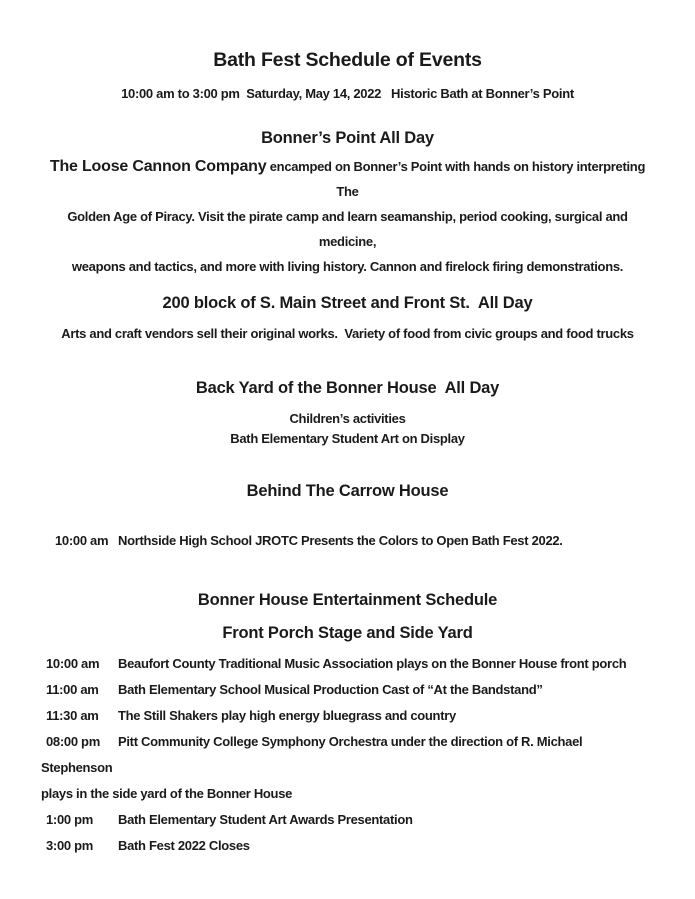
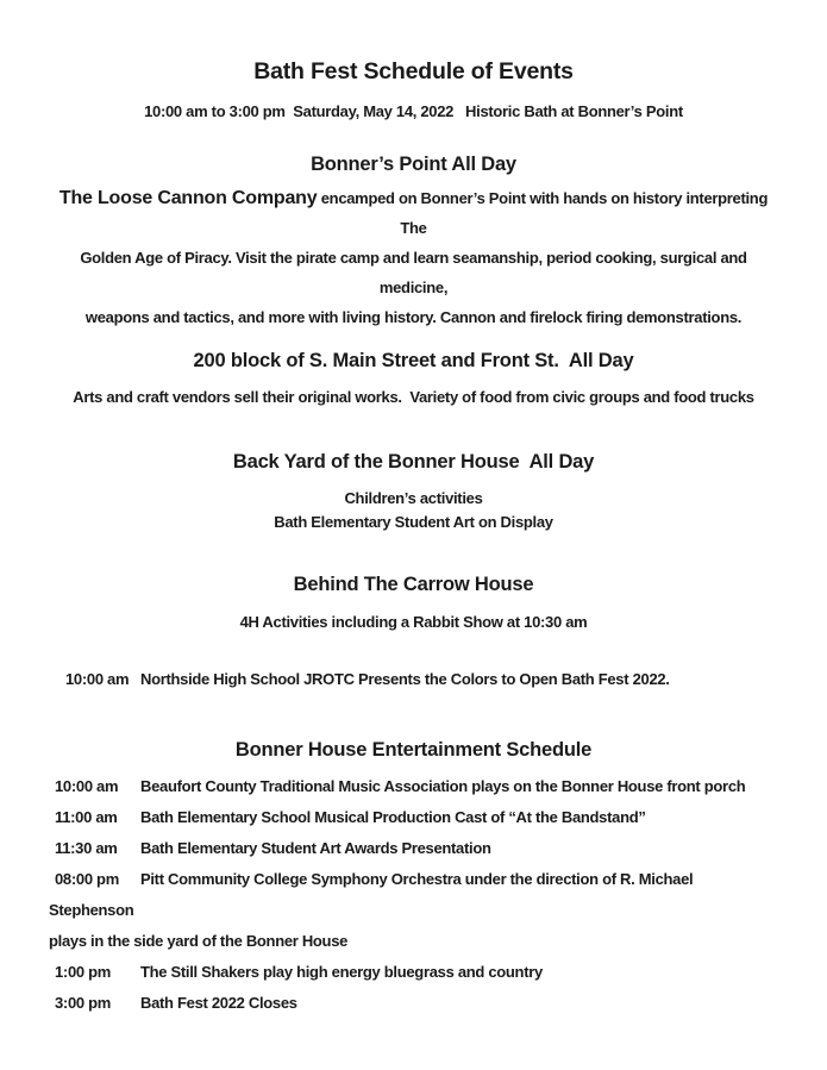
  Bath Fest Schedule of Events
  10:00 am to 3:00 pm Saturday, May 14, 2022 Historic Bath at Bonner’s Point
  Bonner’s Point All Day
  The Loose Cannon Company encamped on Bonner’s Point with hands on history interpreting The
  Golden Age of Piracy. Visit the pirate camp and learn seamanship, period cooking, surgical and medicine,
  weapons and tactics, and more with living history. Cannon and firelock firing demonstrations.
  200 block of S. Main Street and Front St. All Day
  Arts and craft vendors sell their original works. Variety of food from civic groups and food trucks
  Back Yard of the Bonner House All Day
  Children’s activities
  Bath Elementary Student Art on Display
  Behind The Carrow House
+ 4H Activities including a Rabbit Show at 10:30 am
  10:00 am Northside High School JROTC Presents the Colors to Open Bath Fest 2022.
  Bonner House Entertainment Schedule
- Front Porch Stage and Side Yard
  10:00 am Beaufort County Traditional Music Association plays on the Bonner House front porch
  11:00 am Bath Elementary School Musical Production Cast of “At the Bandstand”
- 11:30 am The Still Shakers play high energy bluegrass and country
+ 11:30 am Bath Elementary Student Art Awards Presentation
  08:00 pm Pitt Community College Symphony Orchestra under the direction of R. Michael Stephenson
  plays in the side yard of the Bonner House
- 1:00 pm Bath Elementary Student Art Awards Presentation
+ 1:00 pm The Still Shakers play high energy bluegrass and country
  3:00 pm Bath Fest 2022 Closes
